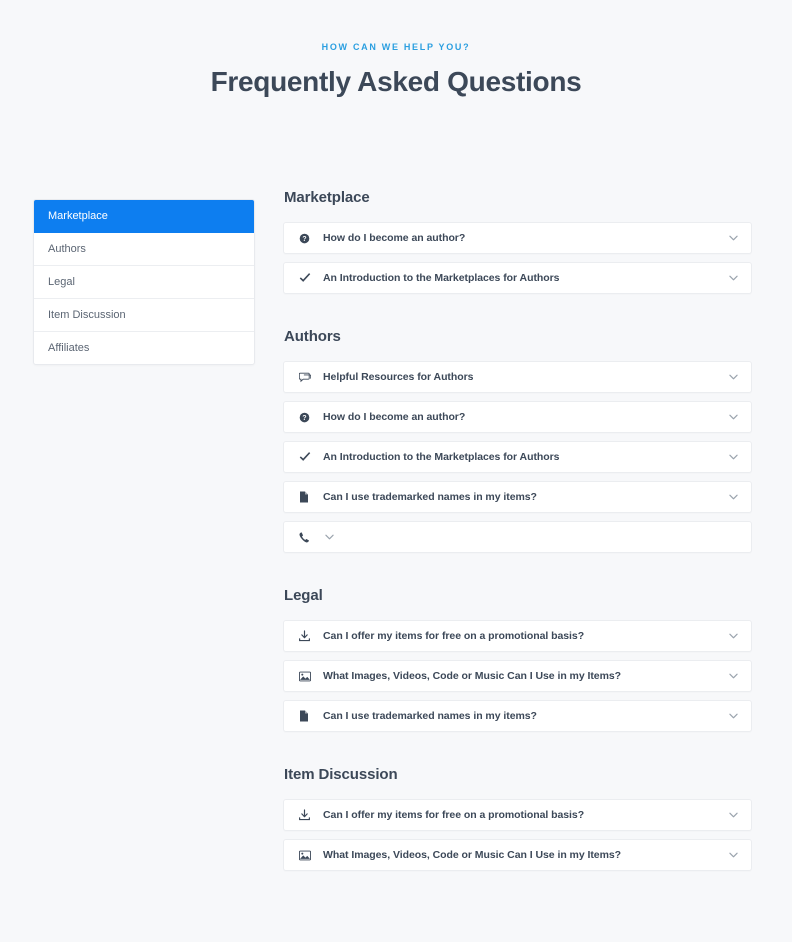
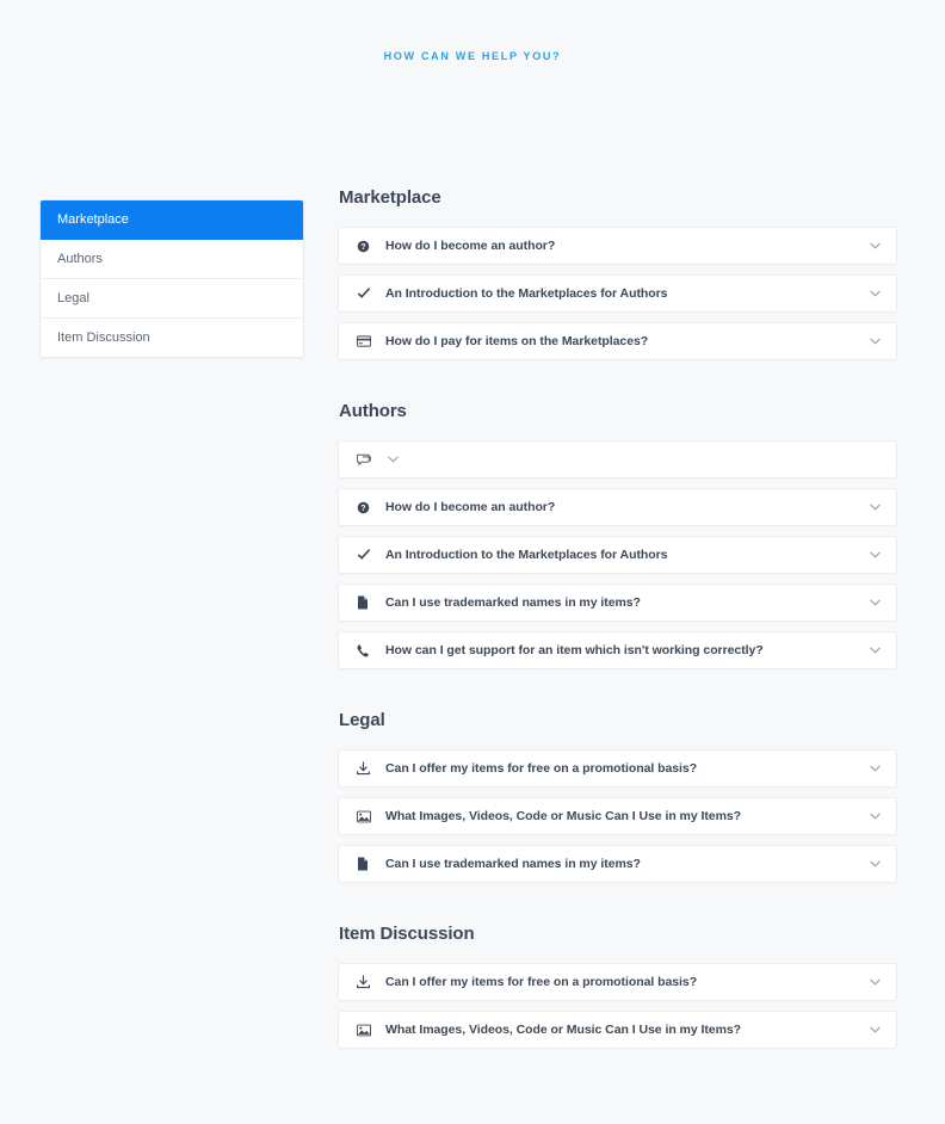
  HOW CAN WE HELP YOU?
- Frequently Asked Questions
  Marketplace
  Authors
  Legal
  Item Discussion
- Affiliates
  Marketplace
  How do I become an author?
  An Introduction to the Marketplaces for Authors
+ How do I pay for items on the Marketplaces?
  Authors
- Helpful Resources for Authors
  How do I become an author?
  An Introduction to the Marketplaces for Authors
  Can I use trademarked names in my items?
+ How can I get support for an item which isn't working correctly?
  Legal
  Can I offer my items for free on a promotional basis?
  What Images, Videos, Code or Music Can I Use in my Items?
  Can I use trademarked names in my items?
  Item Discussion
  Can I offer my items for free on a promotional basis?
  What Images, Videos, Code or Music Can I Use in my Items?
